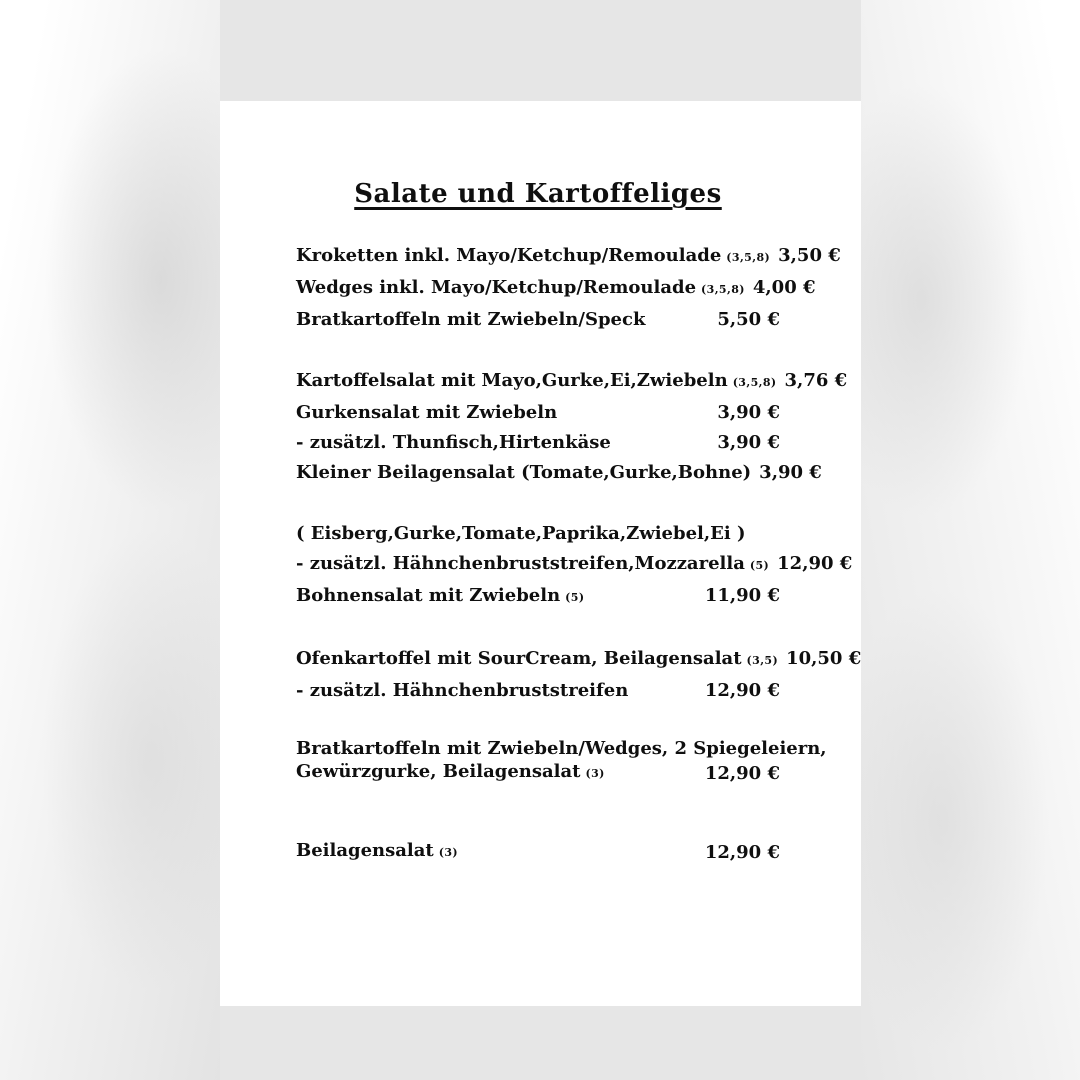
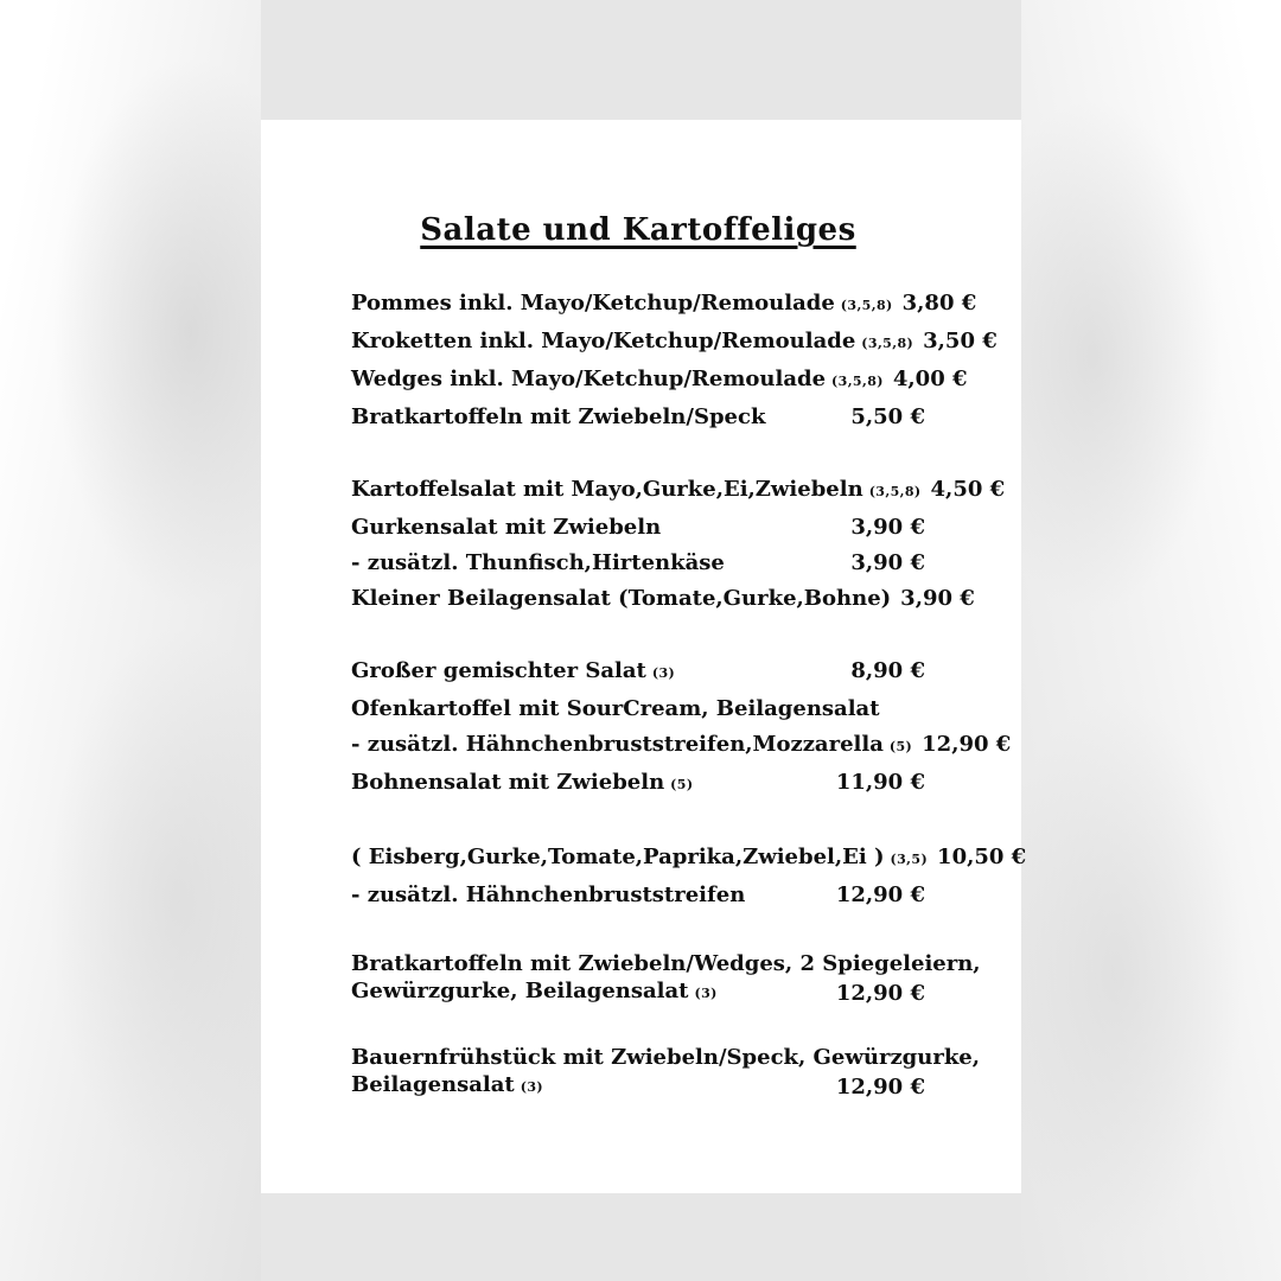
  Salate und Kartoffeliges
+ Pommes inkl. Mayo/Ketchup/Remoulade (3,5,8)
+ 3,80 €
  Kroketten inkl. Mayo/Ketchup/Remoulade (3,5,8)
  3,50 €
  Wedges inkl. Mayo/Ketchup/Remoulade (3,5,8)
  4,00 €
  Bratkartoffeln mit Zwiebeln/Speck
  5,50 €
  Kartoffelsalat mit Mayo,Gurke,Ei,Zwiebeln (3,5,8)
- 3,76 €
+ 4,50 €
  Gurkensalat mit Zwiebeln
  3,90 €
  - zusätzl. Thunfisch,Hirtenkäse
  3,90 €
  Kleiner Beilagensalat (Tomate,Gurke,Bohne)
  3,90 €
+ Großer gemischter Salat (3)
+ 8,90 €
- ( Eisberg,Gurke,Tomate,Paprika,Zwiebel,Ei )
+ Ofenkartoffel mit SourCream, Beilagensalat
  - zusätzl. Hähnchenbruststreifen,Mozzarella (5)
  12,90 €
  Bohnensalat mit Zwiebeln (5)
  11,90 €
- Ofenkartoffel mit SourCream, Beilagensalat (3,5)
+ ( Eisberg,Gurke,Tomate,Paprika,Zwiebel,Ei ) (3,5)
  10,50 €
  - zusätzl. Hähnchenbruststreifen
  12,90 €
  Bratkartoffeln mit Zwiebeln/Wedges, 2 Spiegeleiern,
  Gewürzgurke, Beilagensalat (3)
  12,90 €
+ Bauernfrühstück mit Zwiebeln/Speck, Gewürzgurke,
  Beilagensalat (3)
  12,90 €
